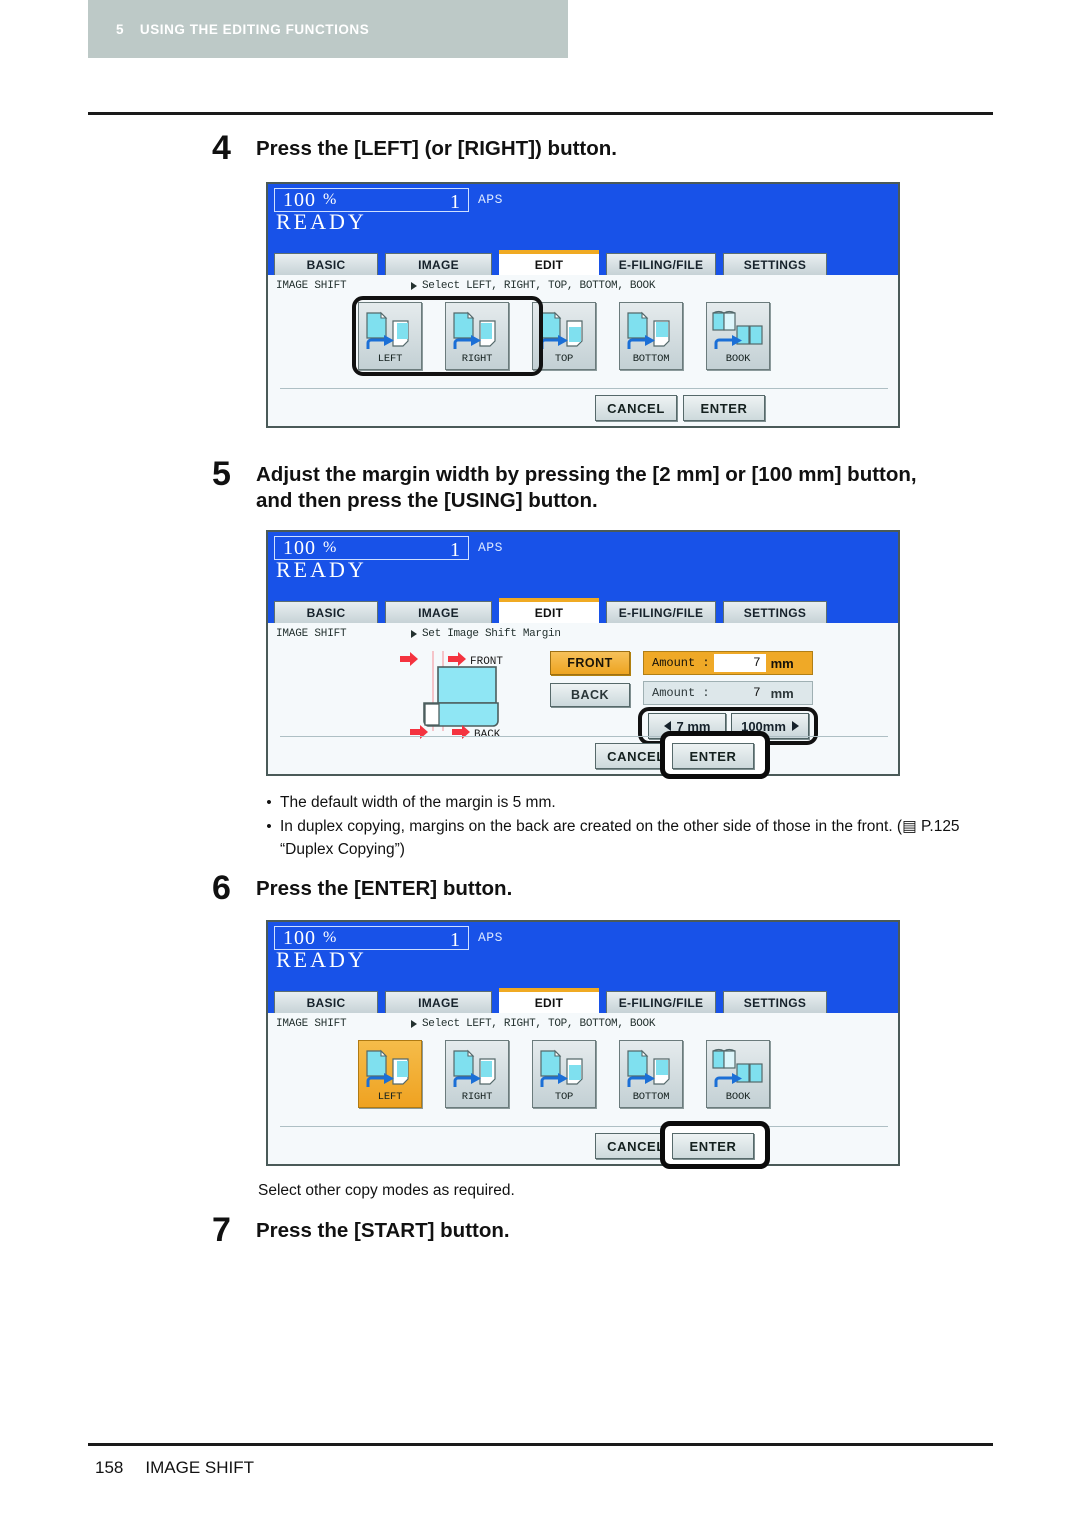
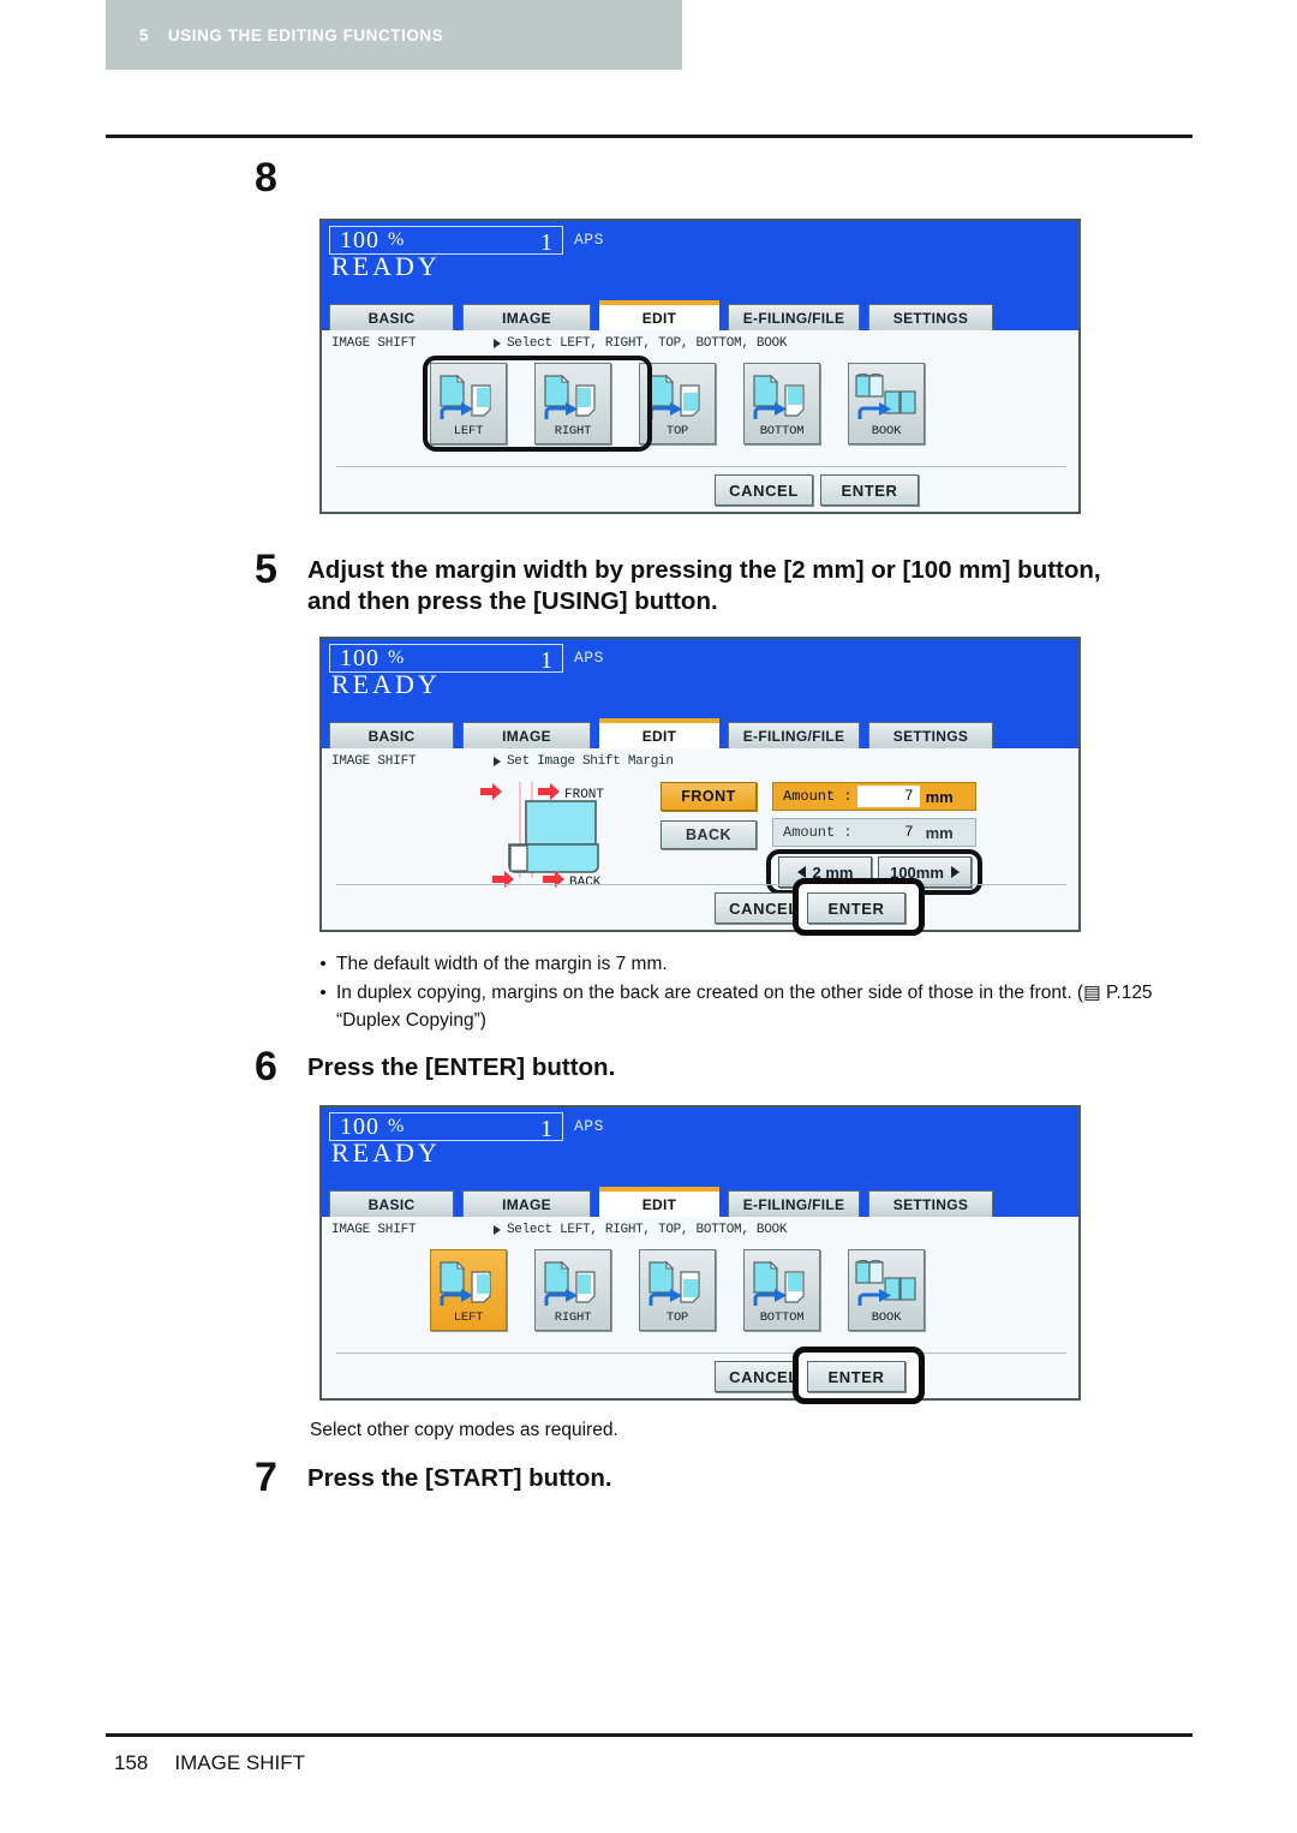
  5
  USING THE EDITING FUNCTIONS
- 4
+ 8
- Press the [LEFT] (or [RIGHT]) button.
  100
  %
  1
  APS
  READY
  BASIC
  IMAGE
  EDIT
  E-FILING/FILE
  SETTINGS
  IMAGE SHIFT
  Select LEFT, RIGHT, TOP, BOTTOM, BOOK
  LEFT
  RIGHT
  TOP
  BOTTOM
  BOOK
  CANCEL
  ENTER
  5
  Adjust the margin width by pressing the [2 mm] or [100 mm] button,
  and then press the [USING] button.
  100
  %
  1
  APS
  READY
  BASIC
  IMAGE
  EDIT
  E-FILING/FILE
  SETTINGS
  IMAGE SHIFT
  Set Image Shift Margin
  FRONT
  BACK
  FRONT
  BACK
  Amount :
  7
  mm
  Amount :
  7
  mm
- 7 mm
+ 2 mm
  100mm
  CANCE
  ENTER
  •
- The default width of the margin is 5 mm.
+ The default width of the margin is 7 mm.
  •
  In duplex copying, margins on the back are created on the other side of those in the front. (▤ P.125 “Duplex Copying”)
  6
  Press the [ENTER] button.
  100
  %
  1
  APS
  READY
  BASIC
  IMAGE
  EDIT
  E-FILING/FILE
  SETTINGS
  IMAGE SHIFT
  Select LEFT, RIGHT, TOP, BOTTOM, BOOK
  LEFT
  RIGHT
  TOP
  BOTTOM
  BOOK
  CANCE
  ENTER
  Select other copy modes as required.
  7
  Press the [START] button.
  158
  IMAGE SHIFT
